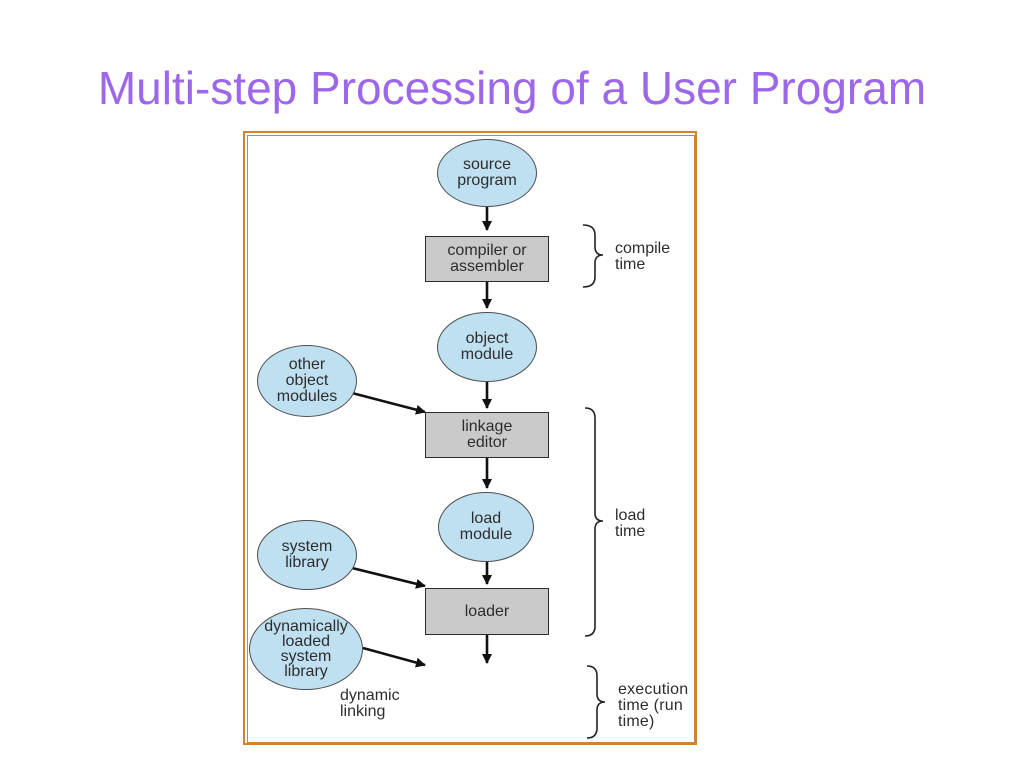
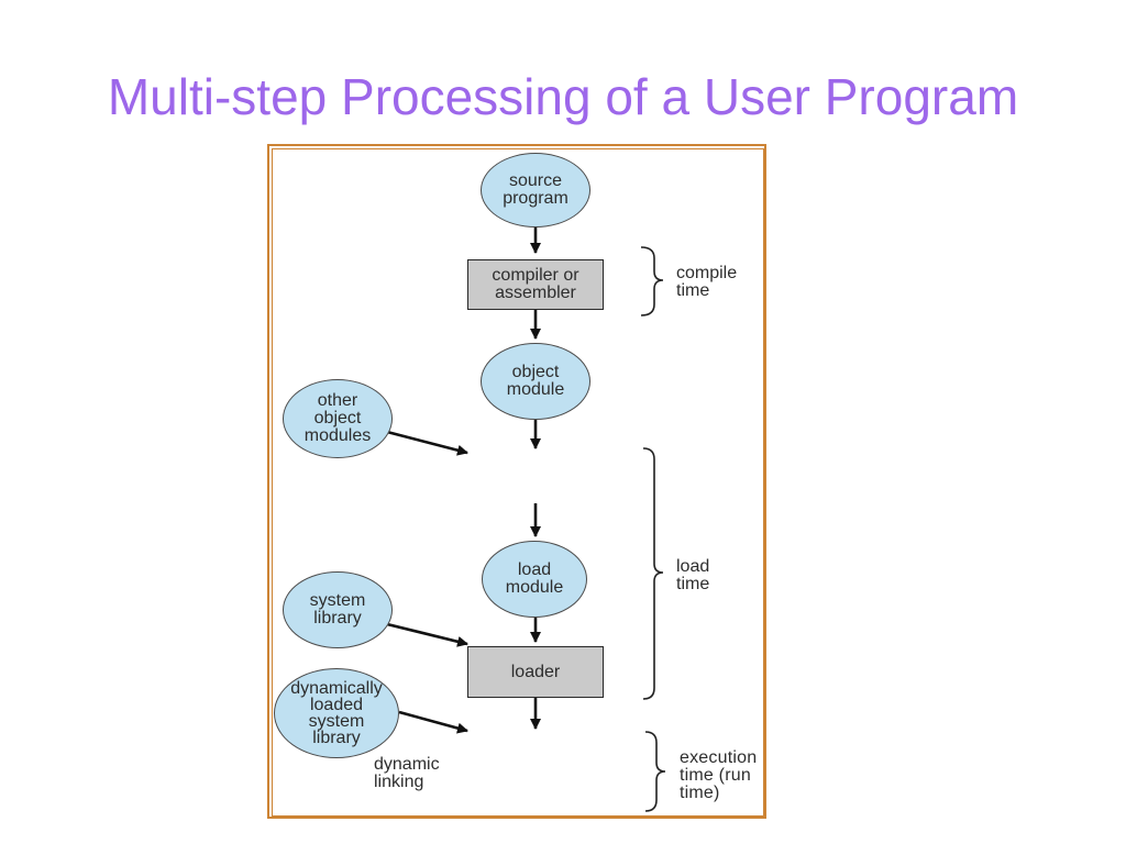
  Multi-step Processing of a User Program
  source
  program
  compiler or
  assembler
  object
  module
  other
  object
  modules
- linkage
- editor
  load
  module
  system
  library
  loader
  dynamically
  loaded
  system
  library
  compile
  time
  load
  time
  execution
  time (run
  time)
  dynamic
  linking
